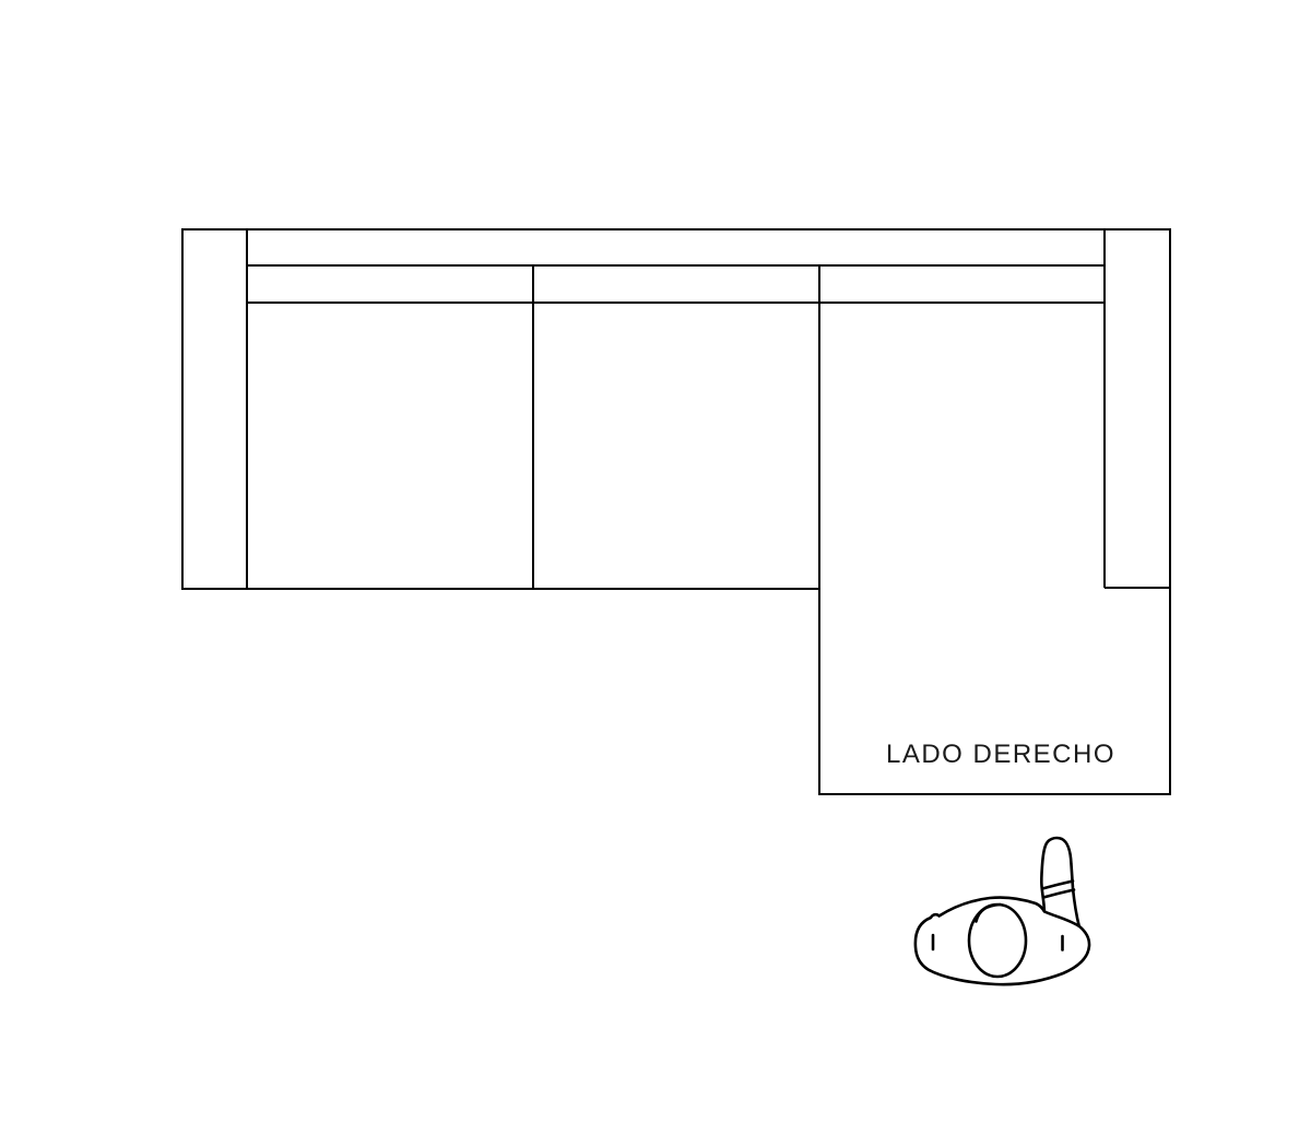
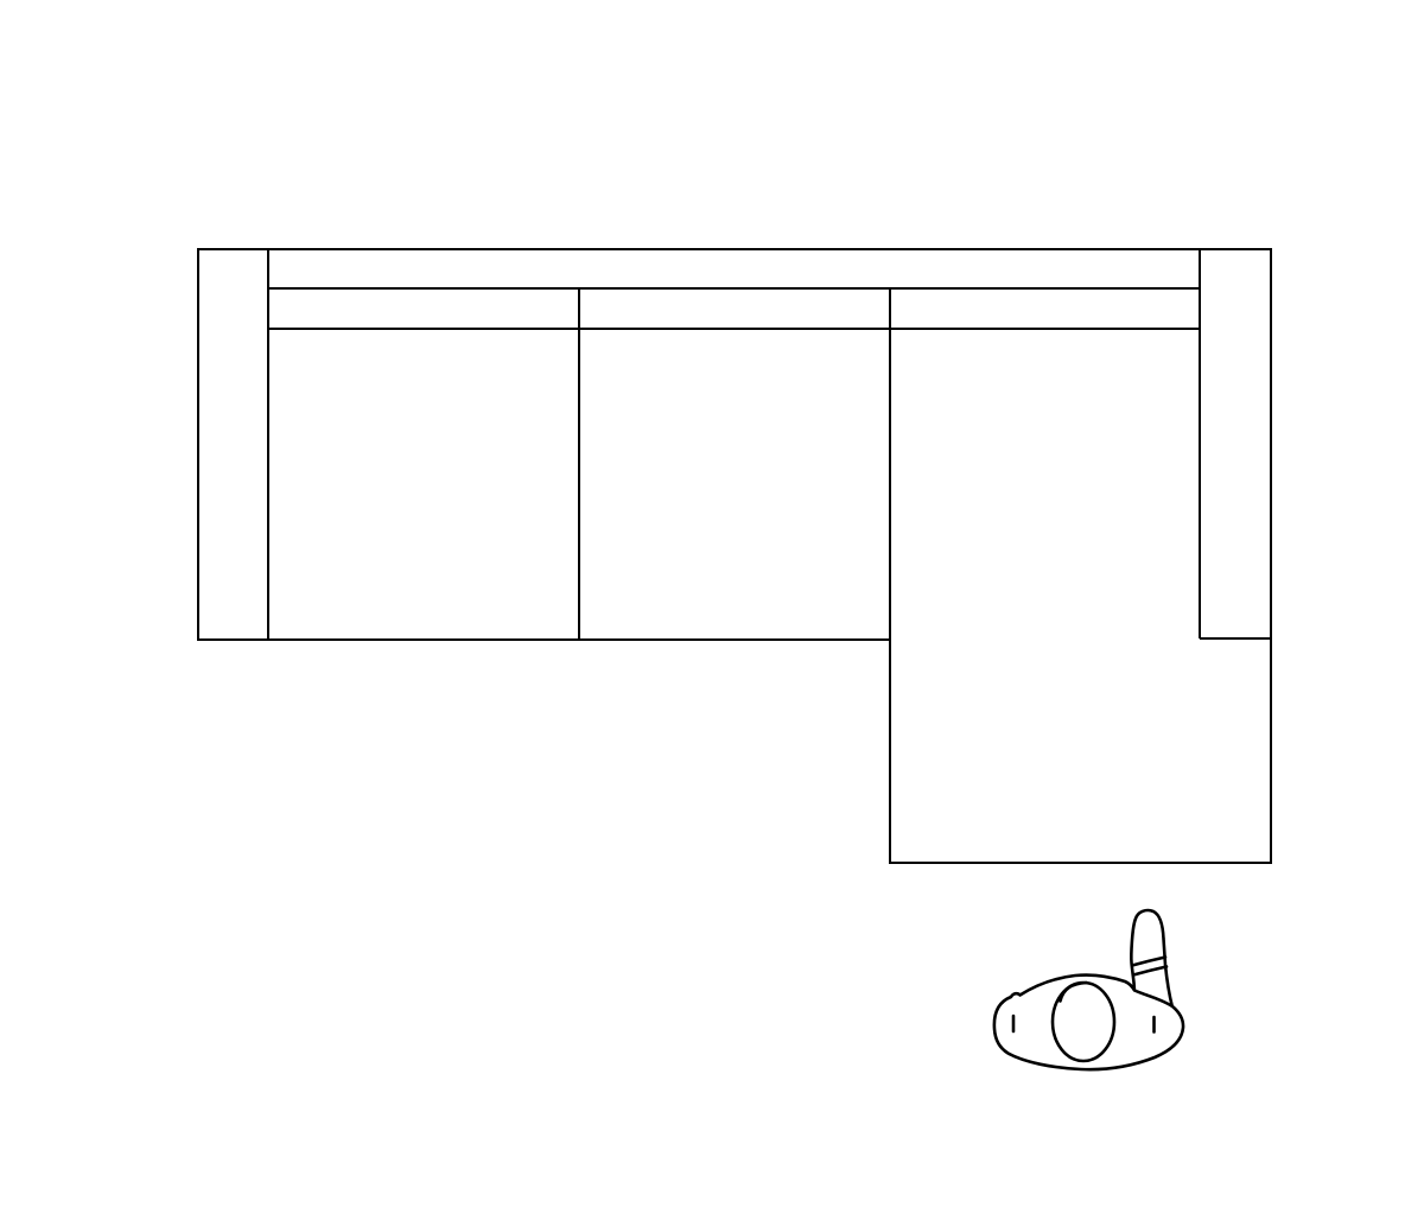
- LADO DERECHO
